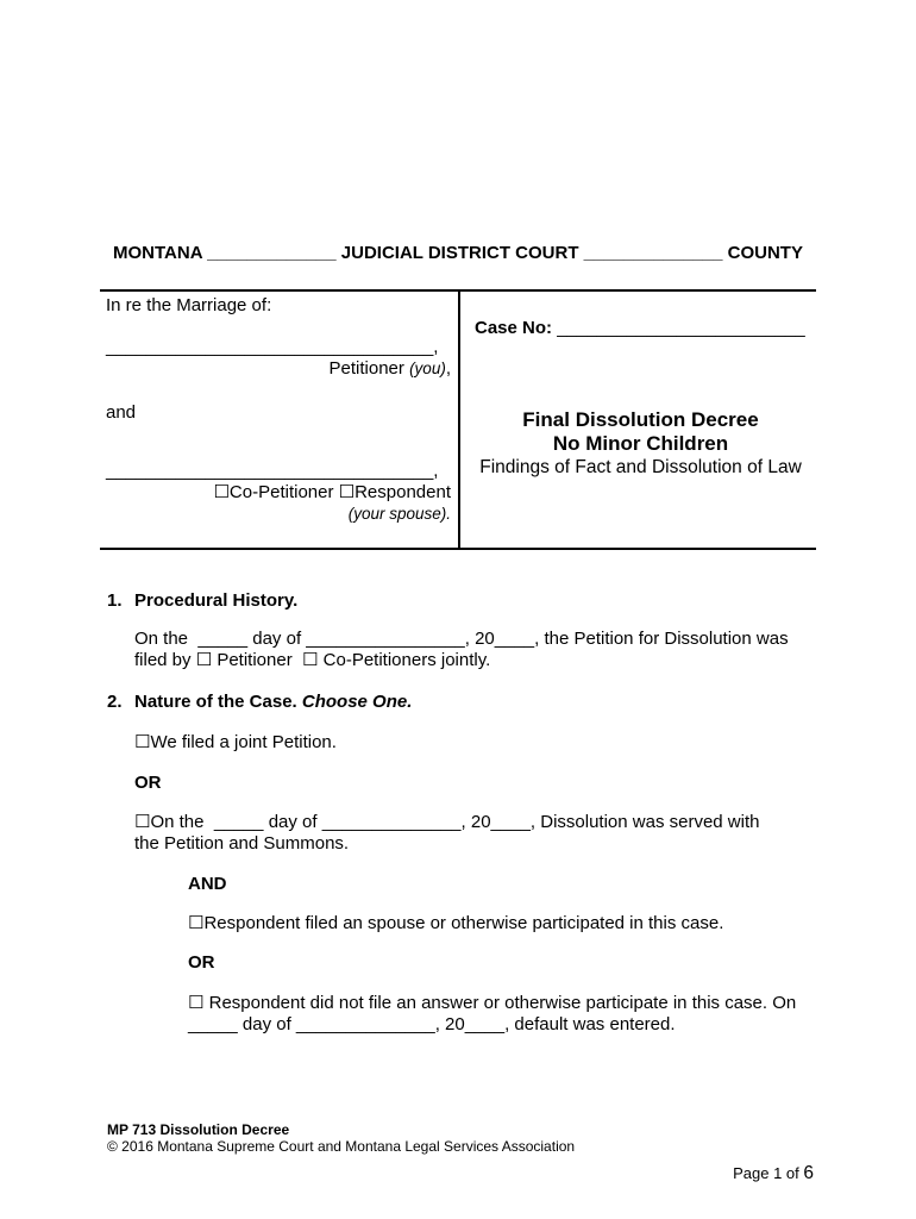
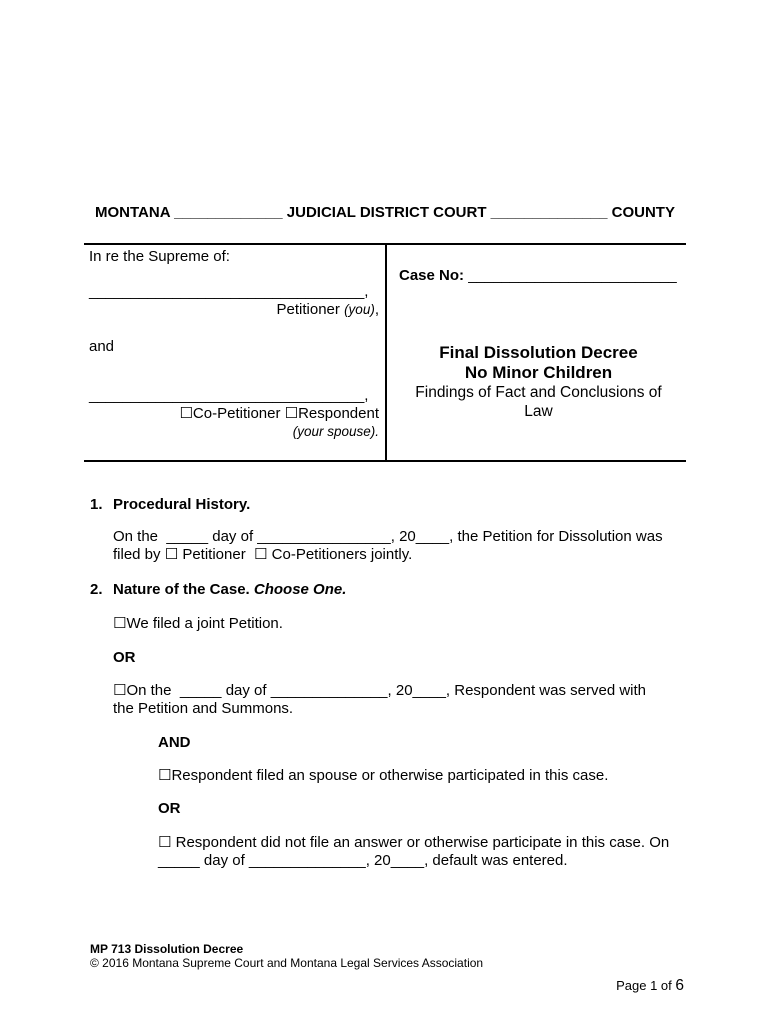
  MONTANA _____________ JUDICIAL DISTRICT COURT ______________ COUNTY
- In re the Marriage of:
+ In re the Supreme of:
  _________________________________,
  Petitioner (you),
  and
  _________________________________,
  ☐Co-Petitioner ☐Respondent
  (your spouse).
  Case No: _________________________
  Final Dissolution Decree
  No Minor Children
- Findings of Fact and Dissolution of Law
+ Findings of Fact and Conclusions of Law
  1.
  Procedural History.
  On the _____ day of ________________, 20____, the Petition for Dissolution was
  filed by ☐ Petitioner ☐ Co-Petitioners jointly.
  2.
  Nature of the Case. Choose One.
  ☐We filed a joint Petition.
  OR
- ☐On the _____ day of ______________, 20____, Dissolution was served with
+ ☐On the _____ day of ______________, 20____, Respondent was served with
  the Petition and Summons.
  AND
  ☐Respondent filed an spouse or otherwise participated in this case.
  OR
  ☐ Respondent did not file an answer or otherwise participate in this case. On
  _____ day of ______________, 20____, default was entered.
  MP 713 Dissolution Decree
  © 2016 Montana Supreme Court and Montana Legal Services Association
  Page 1 of 6
